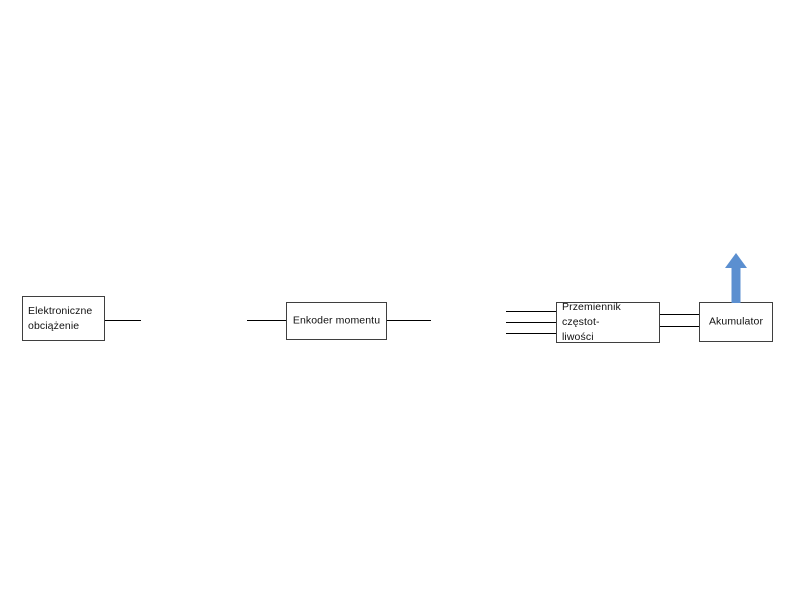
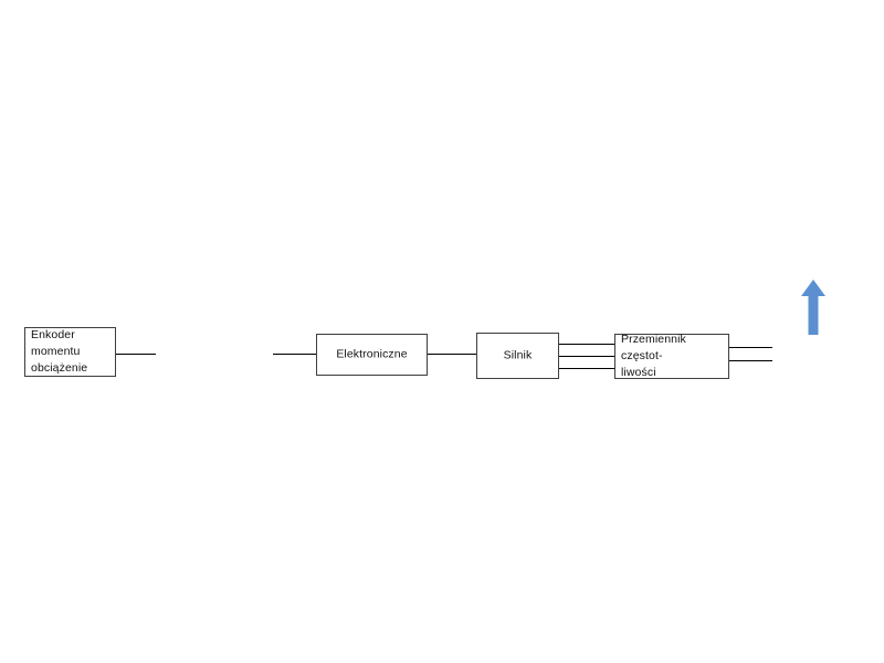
- Elektroniczne
+ Enkoder momentu
  obciążenie
- Enkoder momentu
+ Elektroniczne
+ Silnik
  Przemiennik częstot-
  liwości
- Akumulator
